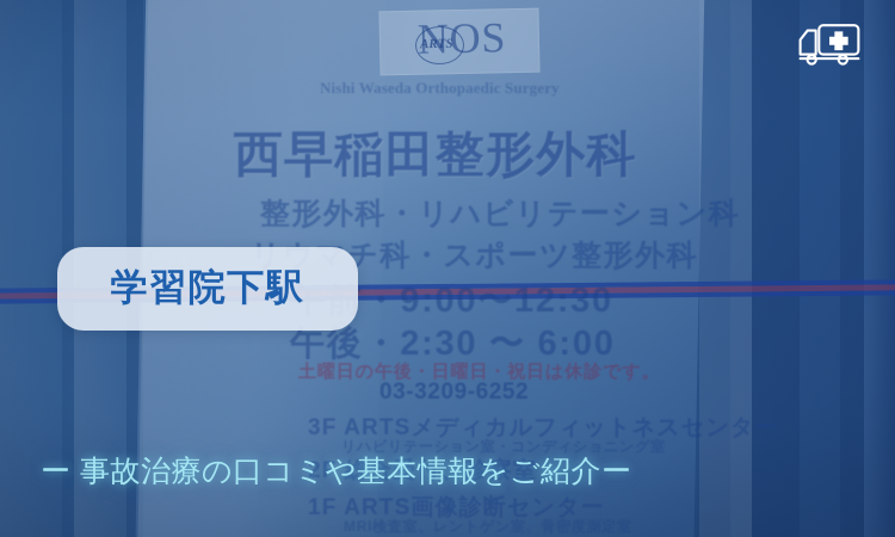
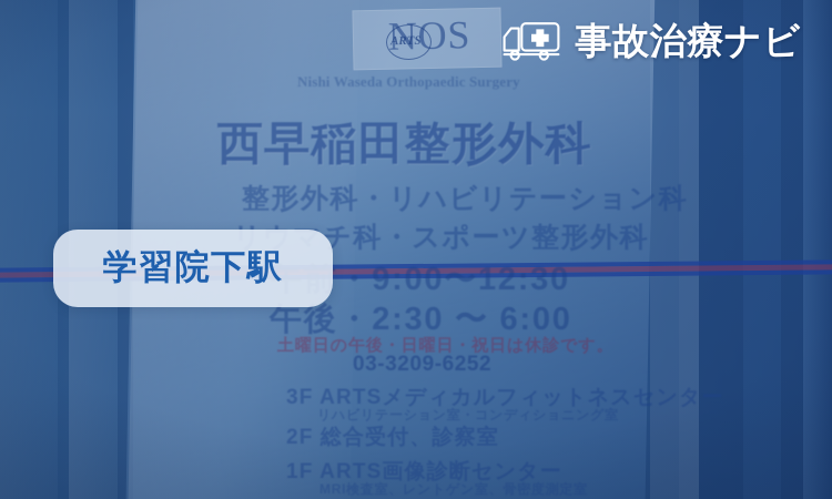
+ 事故治療ナビ
  学習院下駅
- ー 事故治療の口コミや基本情報をご紹介ー
